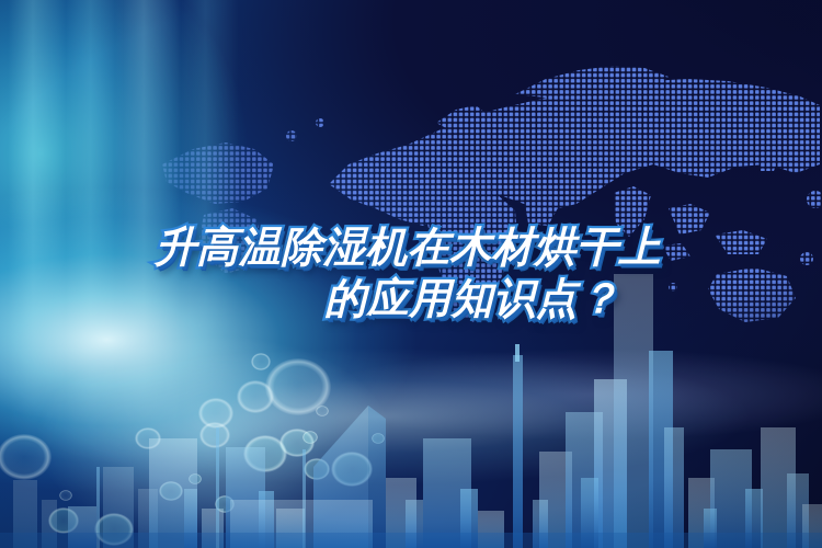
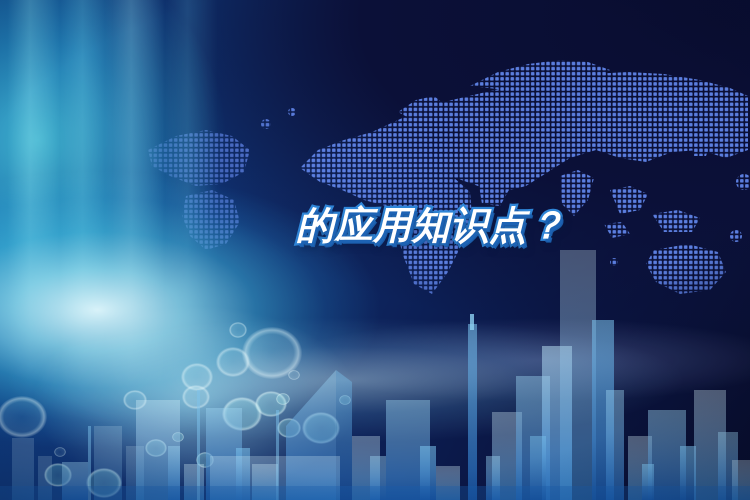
- 升高温除湿机在木材烘干上
  的应用知识点？
